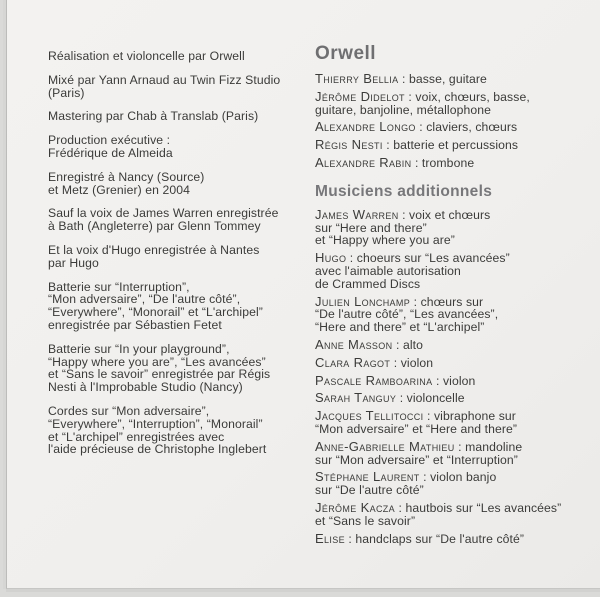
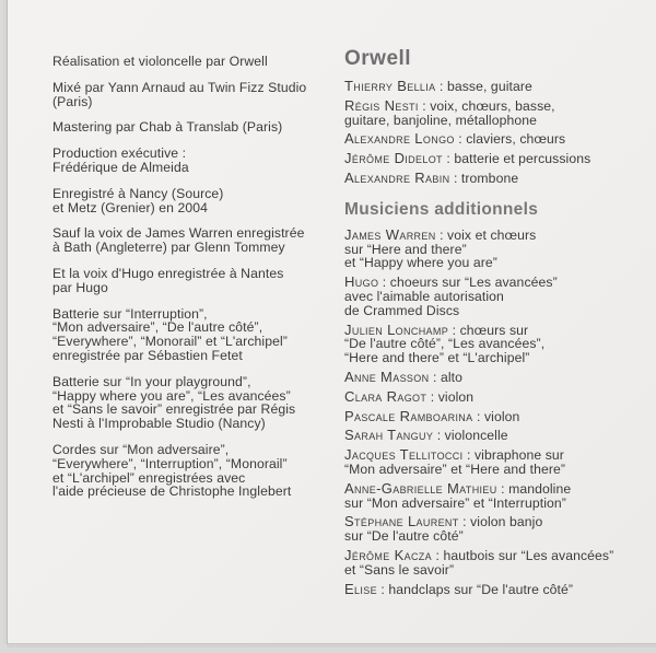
  Réalisation et violoncelle par Orwell
  Mixé par Yann Arnaud au Twin Fizz Studio
  (Paris)
  Mastering par Chab à Translab (Paris)
  Production exécutive :
  Frédérique de Almeida
  Enregistré à Nancy (Source)
  et Metz (Grenier) en 2004
  Sauf la voix de James Warren enregistrée
  à Bath (Angleterre) par Glenn Tommey
  Et la voix d'Hugo enregistrée à Nantes
  par Hugo
  Batterie sur “Interruption”,
  “Mon adversaire”, “De l'autre côté”,
  “Everywhere”, “Monorail” et “L'archipel”
  enregistrée par Sébastien Fetet
  Batterie sur “In your playground”,
  “Happy where you are”, “Les avancées”
  et “Sans le savoir” enregistrée par Régis
  Nesti à l'Improbable Studio (Nancy)
  Cordes sur “Mon adversaire”,
  “Everywhere”, “Interruption”, “Monorail”
  et “L'archipel” enregistrées avec
  l'aide précieuse de Christophe Inglebert
  Orwell
  Thierry Bellia : basse, guitare
- Jérôme Didelot : voix, chœurs, basse,
+ Régis Nesti : voix, chœurs, basse,
  guitare, banjoline, métallophone
  Alexandre Longo : claviers, chœurs
- Régis Nesti : batterie et percussions
+ Jérôme Didelot : batterie et percussions
  Alexandre Rabin : trombone
  Musiciens additionnels
  James Warren : voix et chœurs
  sur “Here and there”
  et “Happy where you are”
  Hugo : choeurs sur “Les avancées”
  avec l'aimable autorisation
  de Crammed Discs
  Julien Lonchamp : chœurs sur
  “De l'autre côté”, “Les avancées”,
  “Here and there” et “L'archipel”
  Anne Masson : alto
  Clara Ragot : violon
  Pascale Ramboarina : violon
  Sarah Tanguy : violoncelle
  Jacques Tellitocci : vibraphone sur
  “Mon adversaire” et “Here and there”
  Anne-Gabrielle Mathieu : mandoline
  sur “Mon adversaire” et “Interruption”
  Stéphane Laurent : violon banjo
  sur “De l'autre côté”
  Jérôme Kacza : hautbois sur “Les avancées”
  et “Sans le savoir”
  Elise : handclaps sur “De l'autre côté”
